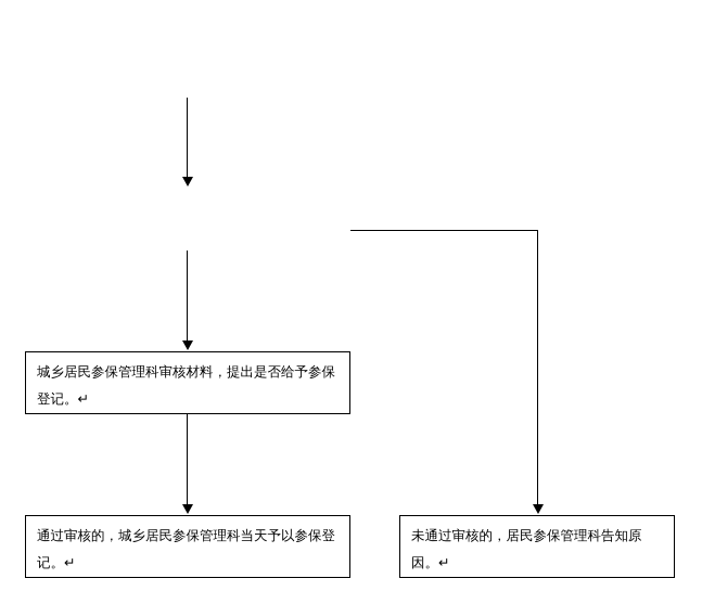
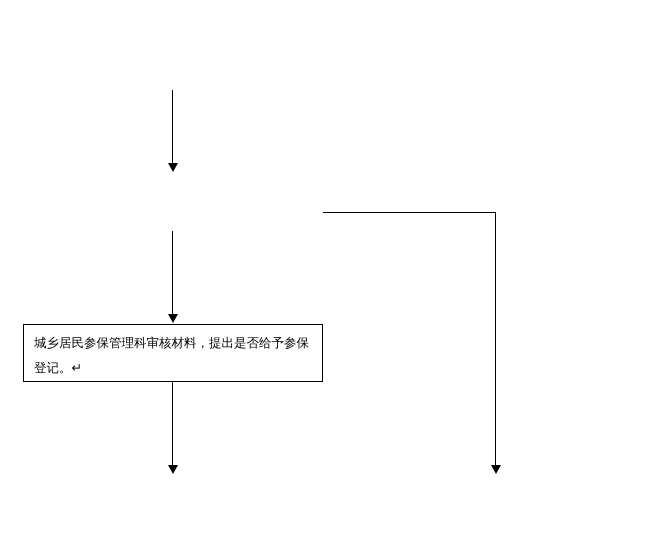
  城乡居民参保管理科审核材料，提出是否给予参保登记。↵
- 通过审核的，城乡居民参保管理科当天予以参保登记。↵
- 未通过审核的，居民参保管理科告知原因。↵
